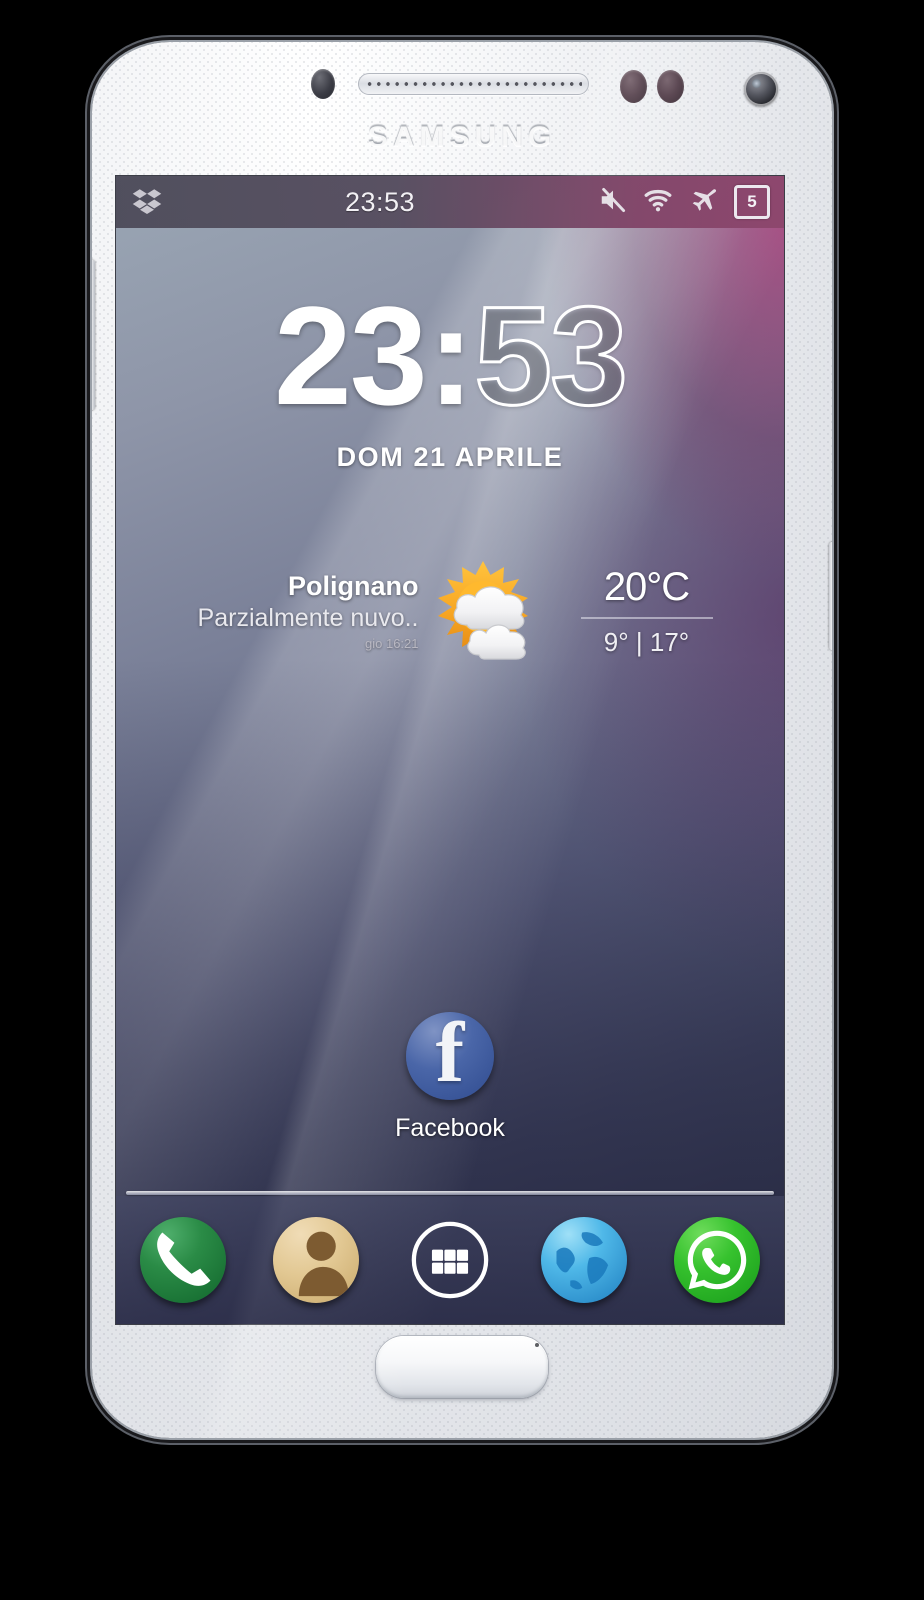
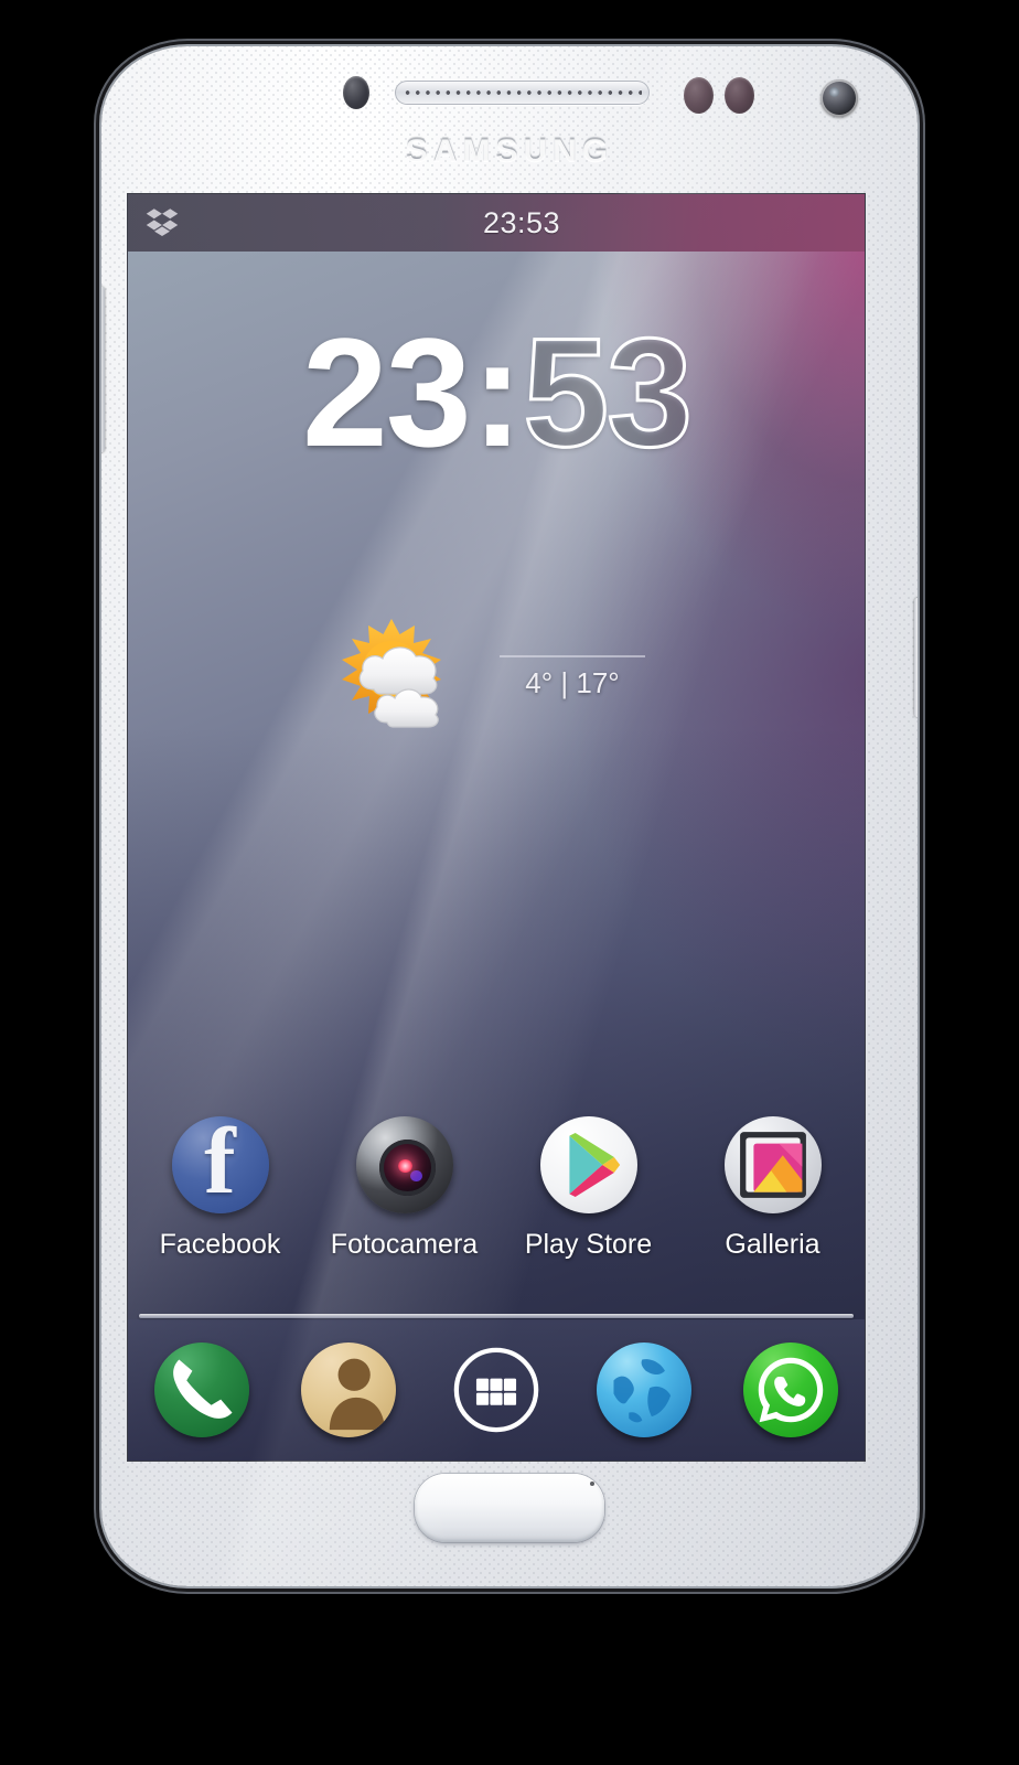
  23:53
- 5
  23:53
- DOM 21 APRILE
- Polignano
- Parzialmente nuvo..
- gio 16:21
- 20°C
- 9° | 17°
+ 4° | 17°
  Facebook
+ Fotocamera
+ Play Store
+ Galleria
